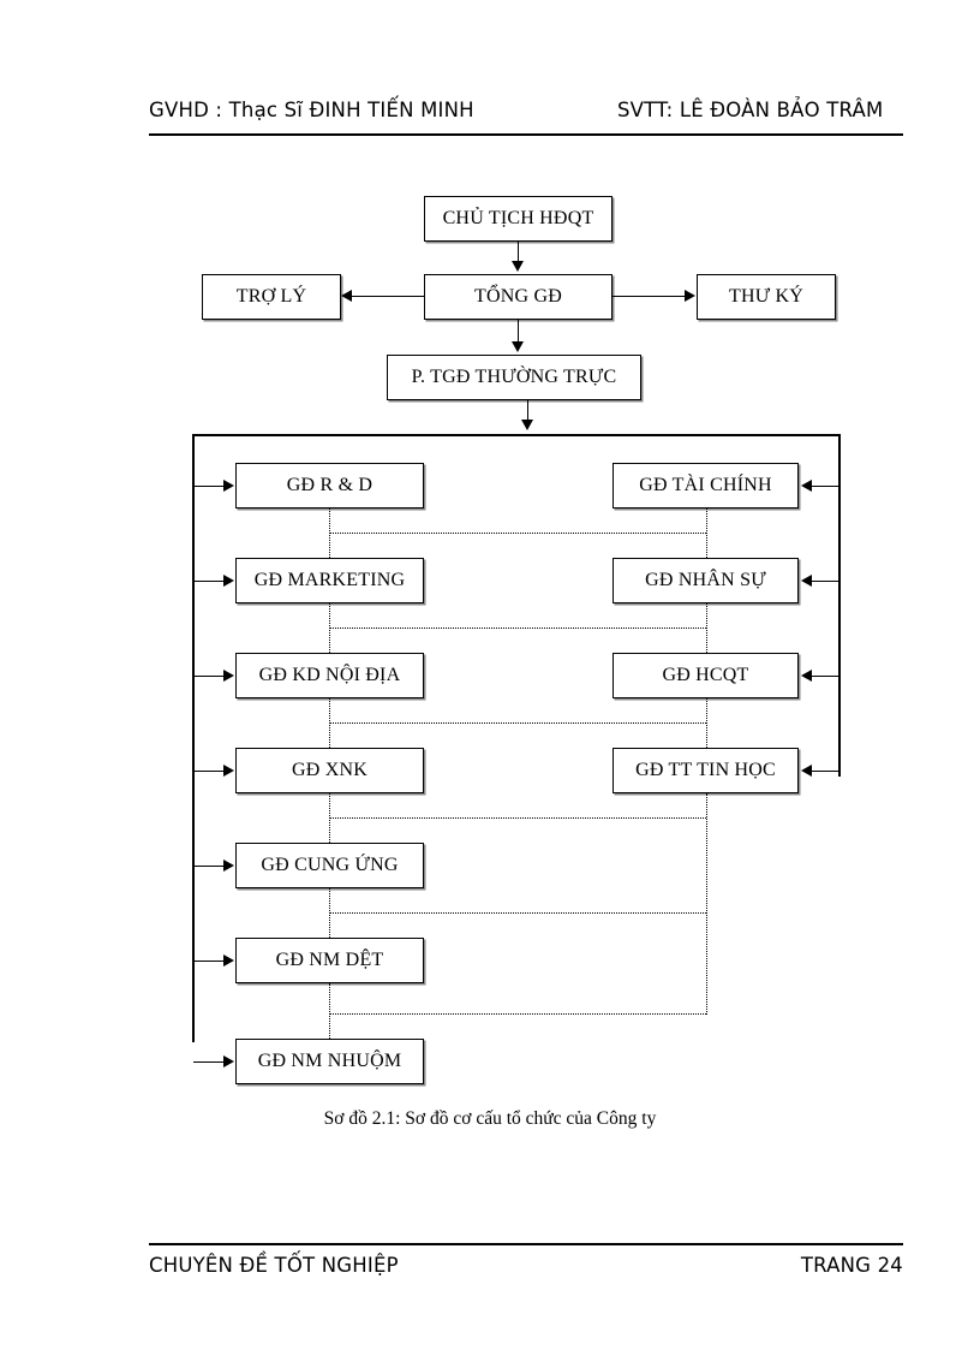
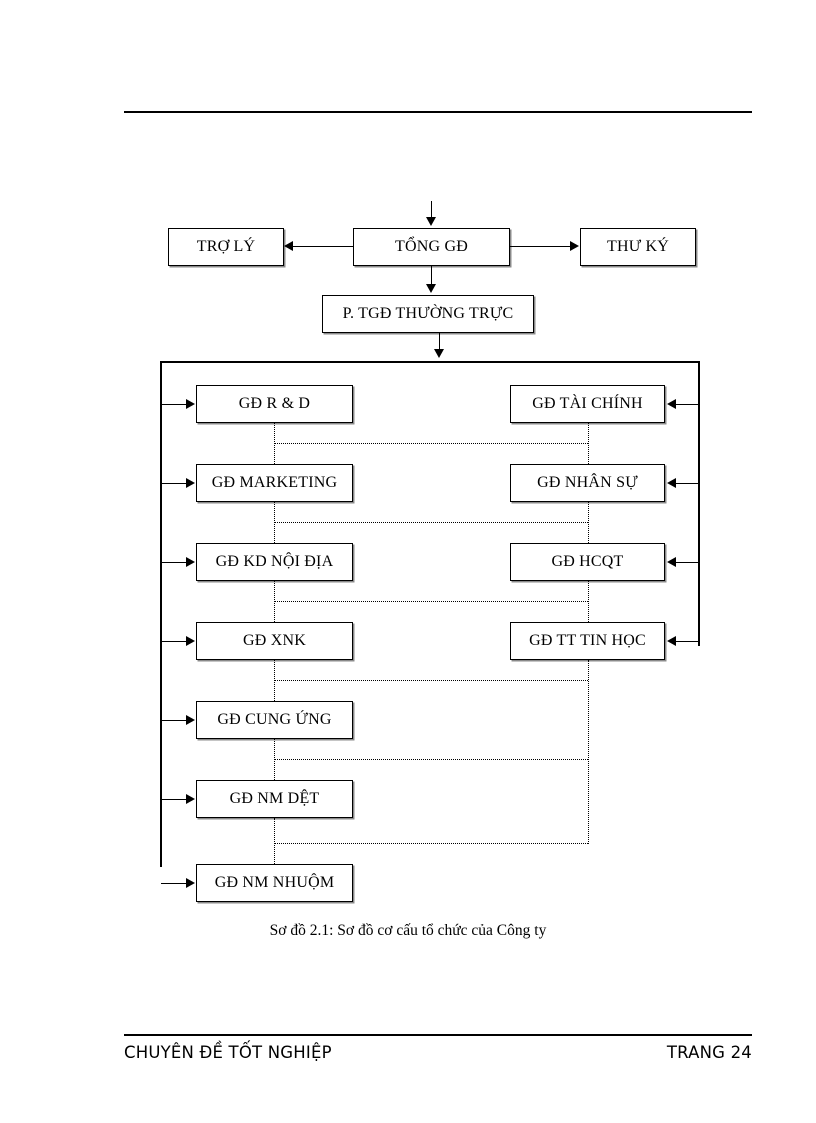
- GVHD : Thạc Sĩ ĐINH TIẾN MINH
- SVTT: LÊ ĐOÀN BẢO TRÂM
- CHỦ TỊCH HĐQT
  TỔNG GĐ
  TRỢ LÝ
  THƯ KÝ
  P. TGĐ THƯỜNG TRỰC
  GĐ R & D
  GĐ MARKETING
  GĐ KD NỘI ĐỊA
  GĐ XNK
  GĐ CUNG ỨNG
  GĐ NM DỆT
  GĐ NM NHUỘM
  GĐ TÀI CHÍNH
  GĐ NHÂN SỰ
  GĐ HCQT
  GĐ TT TIN HỌC
  Sơ đồ 2.1: Sơ đồ cơ cấu tổ chức của Công ty
  CHUYÊN ĐỀ TỐT NGHIỆP
  TRANG 24
